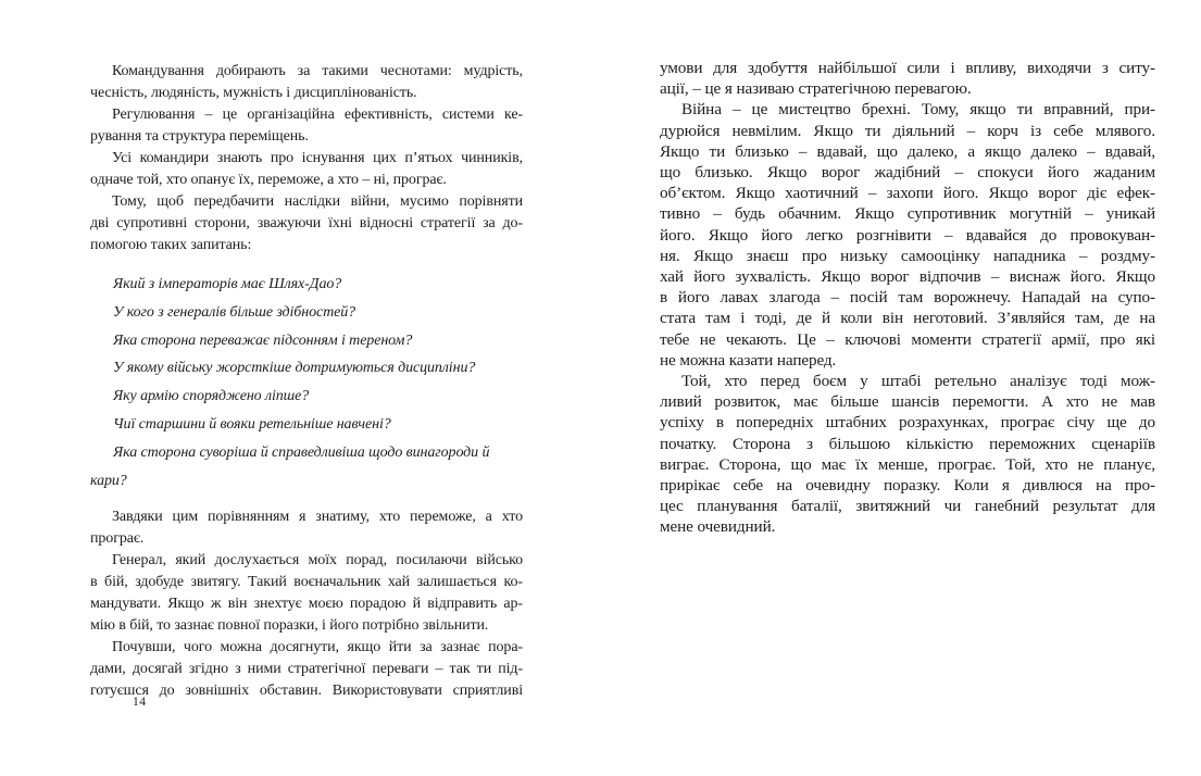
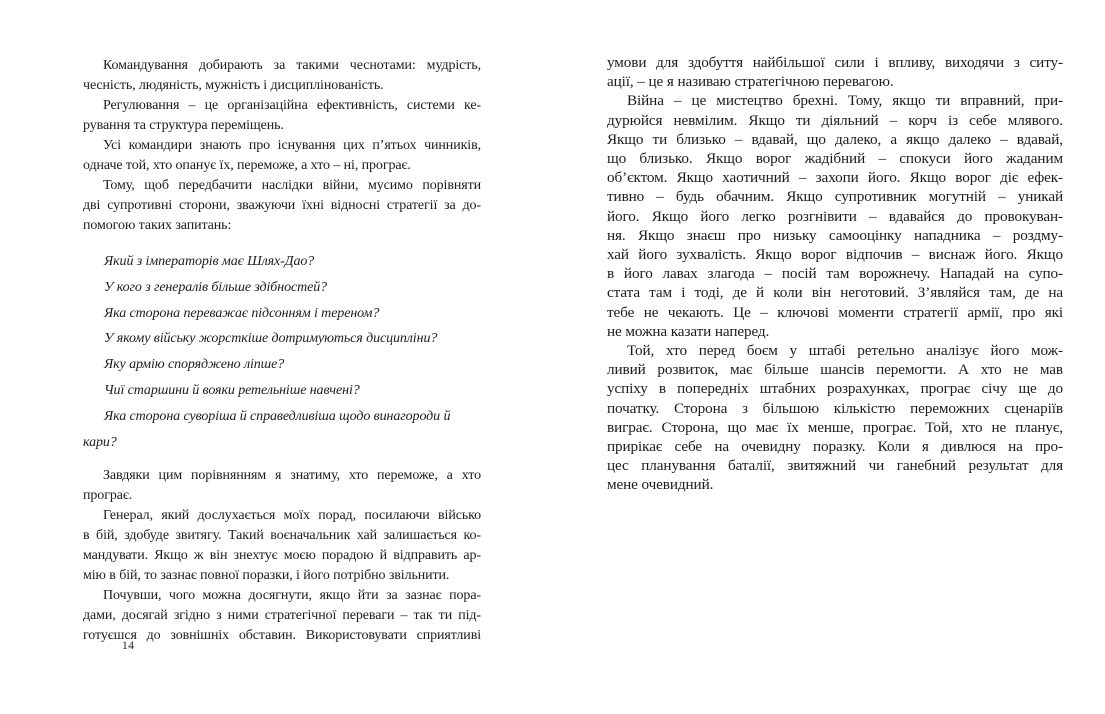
  Командування добирають за такими чеснотами: мудрість,
  чесність, людяність, мужність і дисциплінованість.
  Регулювання – це організаційна ефективність, системи ке-
  рування та структура переміщень.
  Усі командири знають про існування цих п’ятьох чинників,
  одначе той, хто опанує їх, переможе, а хто – ні, програє.
  Тому, щоб передбачити наслідки війни, мусимо порівняти
  дві супротивні сторони, зважуючи їхні відносні стратегії за до-
  помогою таких запитань:
  Який з імператорів має Шлях-Дао?
  У кого з генералів більше здібностей?
  Яка сторона переважає підсонням і тереном?
  У якому війську жорсткіше дотримуються дисципліни?
  Яку армію споряджено ліпше?
  Чиї старшини й вояки ретельніше навчені?
  Яка сторона суворіша й справедливіша щодо винагороди й кари?
  Завдяки цим порівнянням я знатиму, хто переможе, а хто
  програє.
  Генерал, який дослухається моїх порад, посилаючи військо
  в бій, здобуде звитягу. Такий воєначальник хай залишається ко-
  мандувати. Якщо ж він знехтує моєю порадою й відправить ар-
  мію в бій, то зазнає повної поразки, і його потрібно звільнити.
  Почувши, чого можна досягнути, якщо йти за зазнає пора-
  дами, досягай згідно з ними стратегічної переваги – так ти під-
  готуєшся до зовнішніх обставин. Використовувати сприятливі
  умови для здобуття найбільшої сили і впливу, виходячи з ситу-
  ації, – це я називаю стратегічною перевагою.
  Війна – це мистецтво брехні. Тому, якщо ти вправний, при-
  дурюйся невмілим. Якщо ти діяльний – корч із себе млявого.
  Якщо ти близько – вдавай, що далеко, а якщо далеко – вдавай,
  що близько. Якщо ворог жадібний – спокуси його жаданим
  об’єктом. Якщо хаотичний – захопи його. Якщо ворог діє ефек-
  тивно – будь обачним. Якщо супротивник могутній – уникай
  його. Якщо його легко розгнівити – вдавайся до провокуван-
  ня. Якщо знаєш про низьку самооцінку нападника – роздму-
  хай його зухвалість. Якщо ворог відпочив – виснаж його. Якщо
  в його лавах злагода – посій там ворожнечу. Нападай на супо-
  стата там і тоді, де й коли він неготовий. З’являйся там, де на
  тебе не чекають. Це – ключові моменти стратегії армії, про які
  не можна казати наперед.
- Той, хто перед боєм у штабі ретельно аналізує тоді мож-
+ Той, хто перед боєм у штабі ретельно аналізує його мож-
  ливий розвиток, має більше шансів перемогти. А хто не мав
  успіху в попередніх штабних розрахунках, програє січу ще до
  початку. Сторона з більшою кількістю переможних сценаріїв
  виграє. Сторона, що має їх менше, програє. Той, хто не планує,
  прирікає себе на очевидну поразку. Коли я дивлюся на про-
  цес планування баталії, звитяжний чи ганебний результат для
  мене очевидний.
  14
